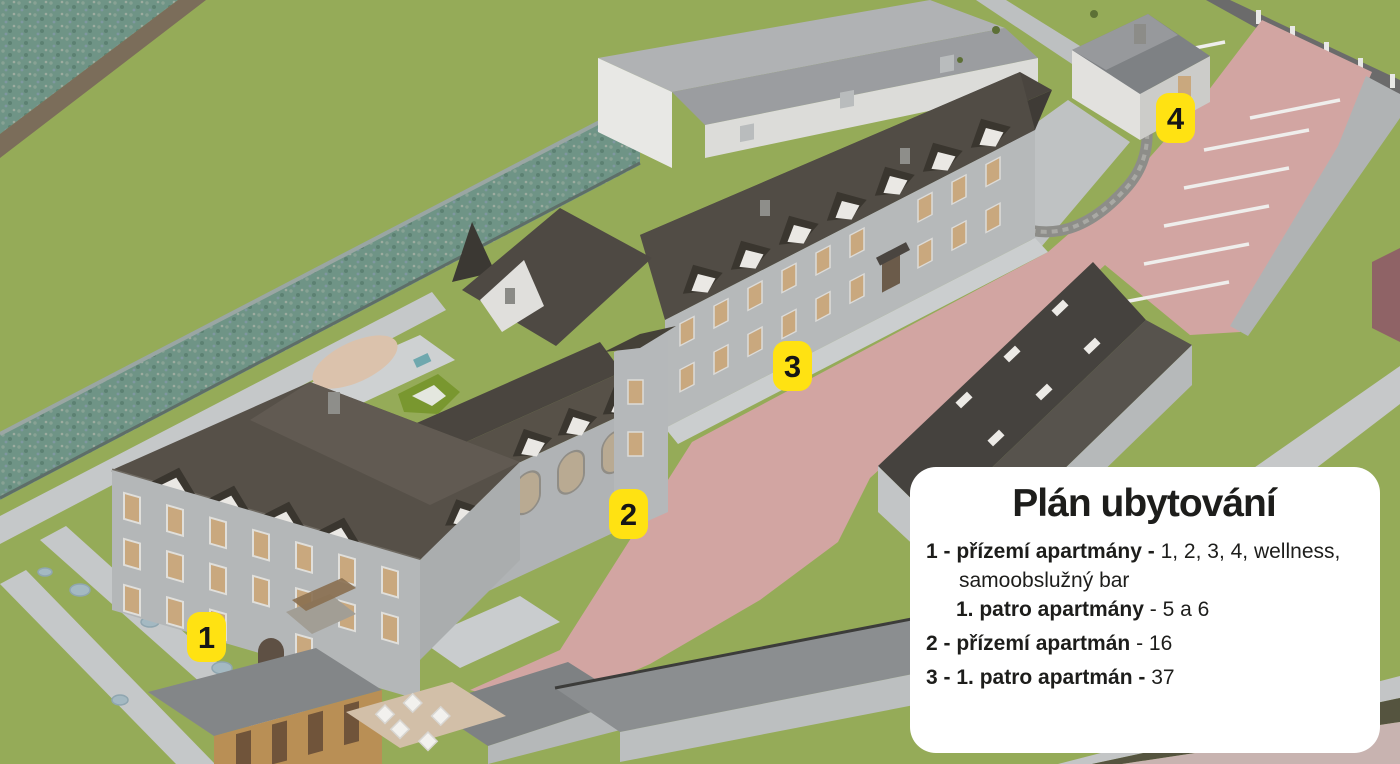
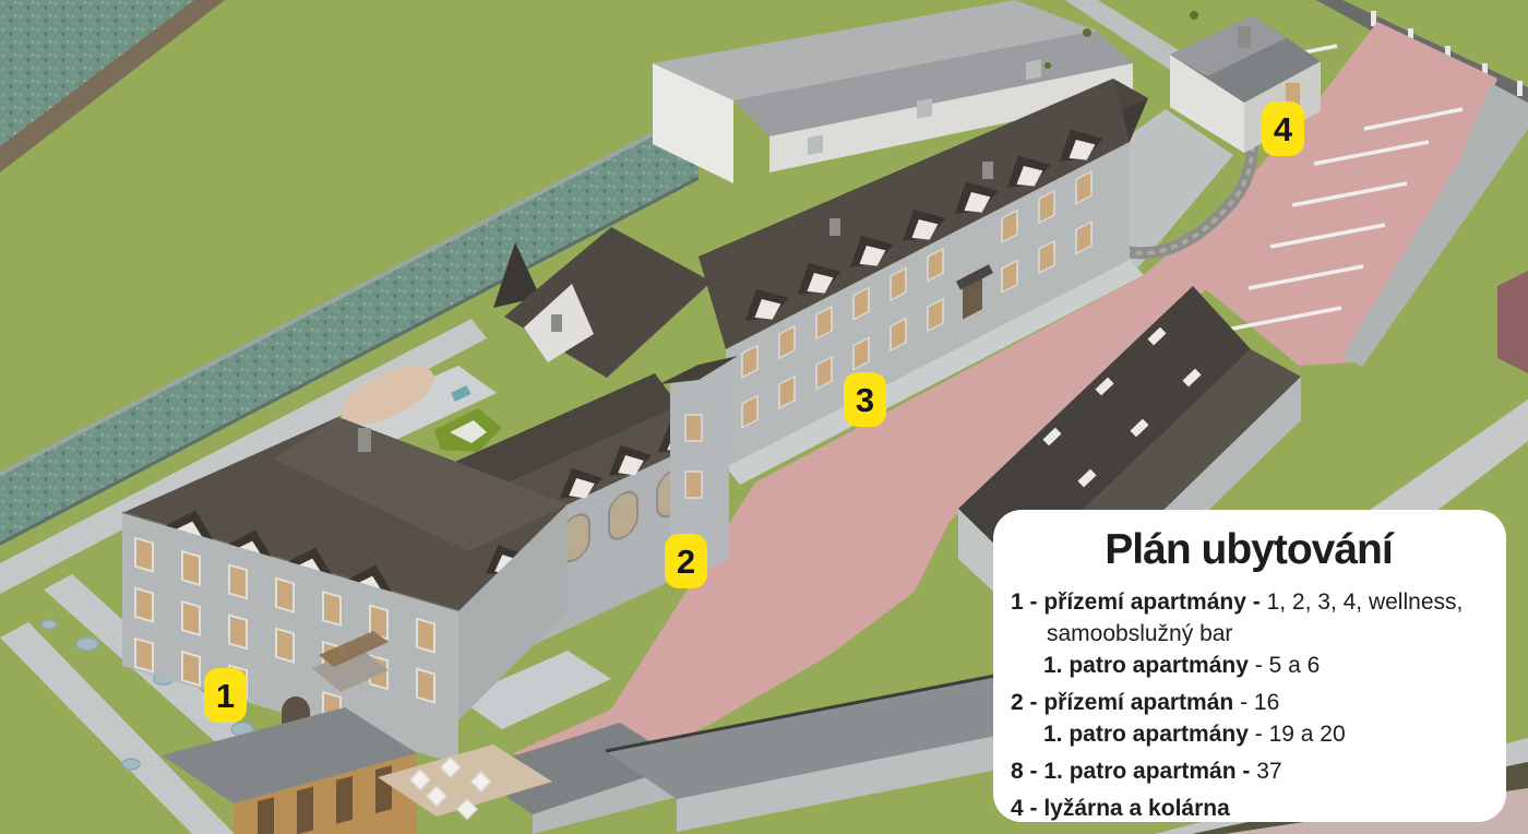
  1
  2
  3
  4
  Plán ubytování
  1 - přízemí apartmány - 1, 2, 3, 4, wellness,
  samoobslužný bar
  1. patro apartmány - 5 a 6
  2 - přízemí apartmán - 16
+ 1. patro apartmány - 19 a 20
- 3 - 1. patro apartmán - 37
+ 8 - 1. patro apartmán - 37
+ 4 - lyžárna a kolárna
